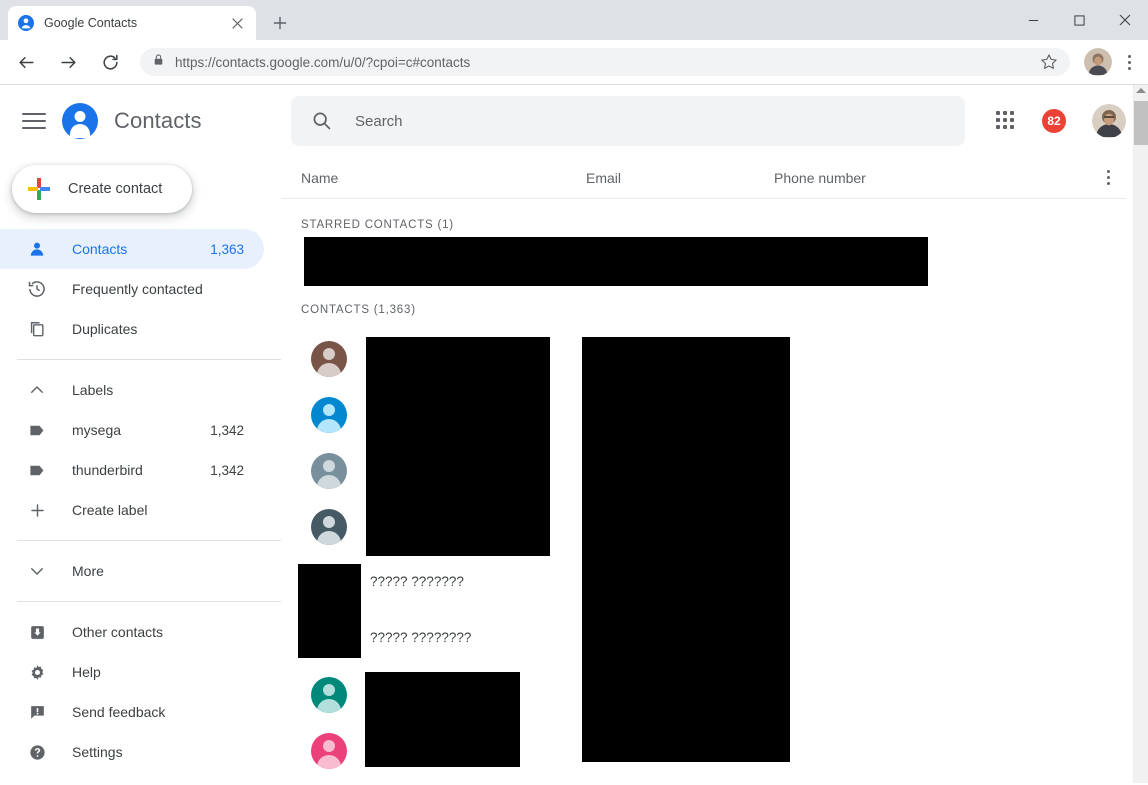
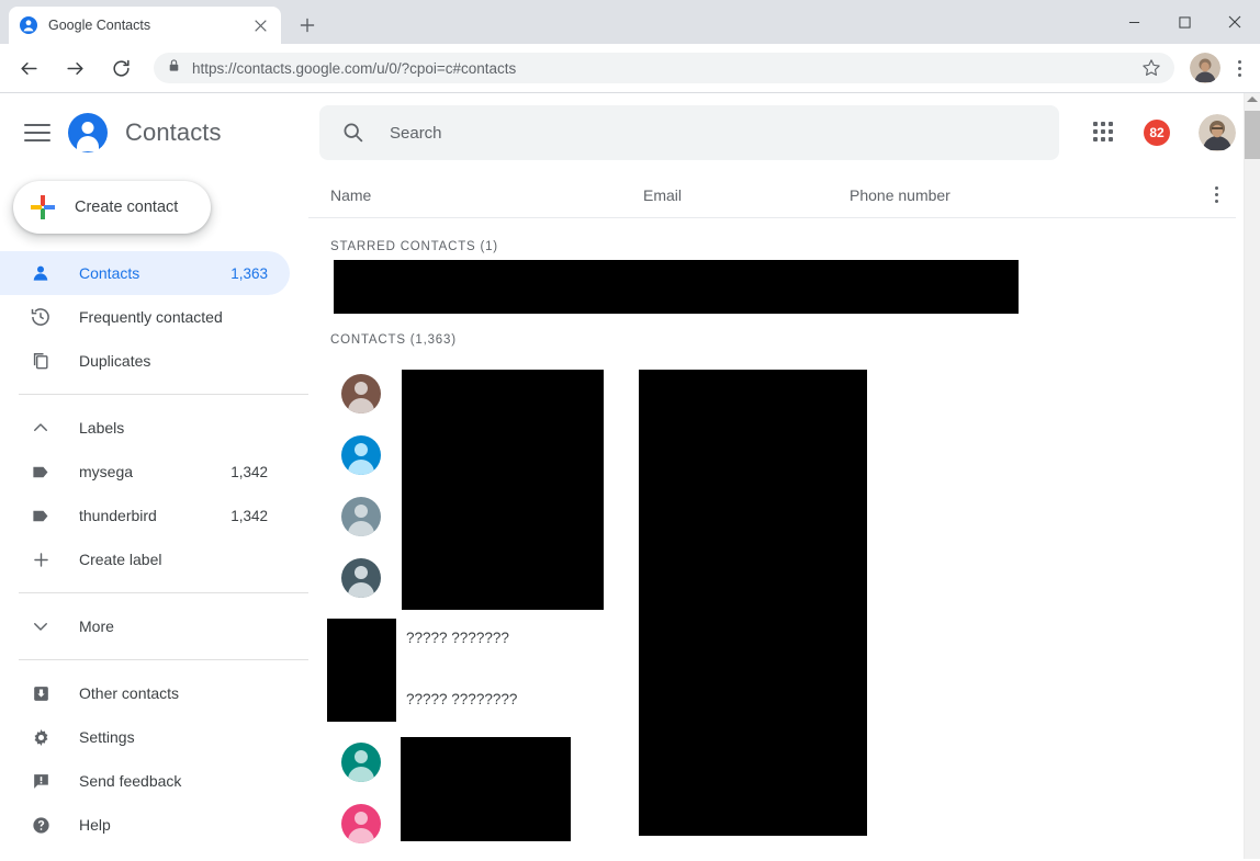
  Google Contacts
  https://contacts.google.com/u/0/?cpoi=c#contacts
  Contacts
  Create contact
  Contacts
  1,363
  Frequently contacted
  Duplicates
  Labels
  mysega
  1,342
  thunderbird
  1,342
  Create label
  More
  Other contacts
- Help
+ Settings
  Send feedback
- Settings
+ Help
  Search
  82
  Name
  Email
  Phone number
  STARRED CONTACTS (1)
  CONTACTS (1,363)
  ????? ???????
  ????? ????????
